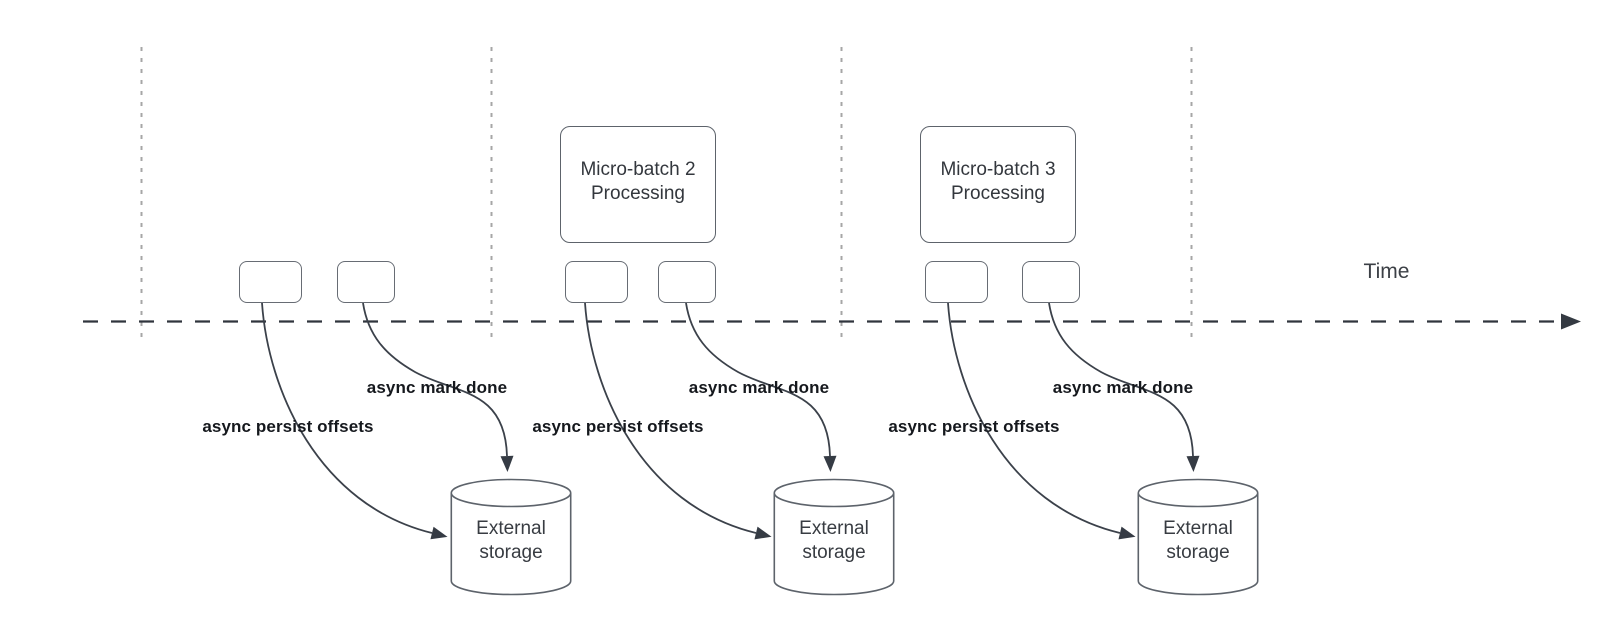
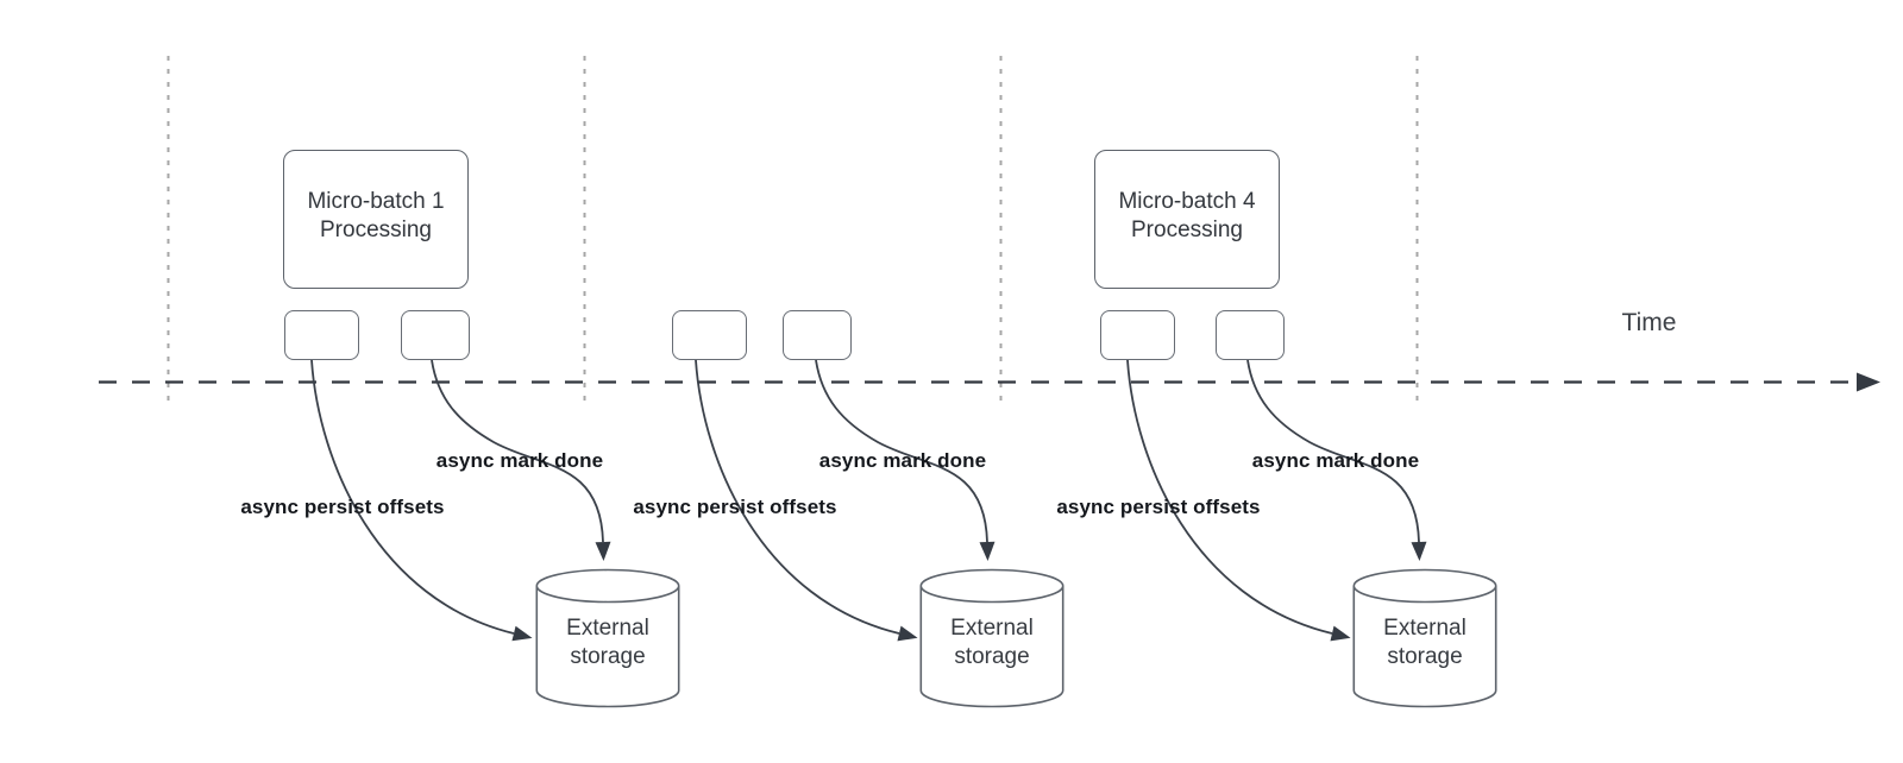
+ Micro-batch 1 Processing
  async persist offsets
  async mark done
  External storage
- Micro-batch 2 Processing
  async persist offsets
  async mark done
  External storage
- Micro-batch 3 Processing
+ Micro-batch 4 Processing
  async persist offsets
  async mark done
  External storage
  Time
